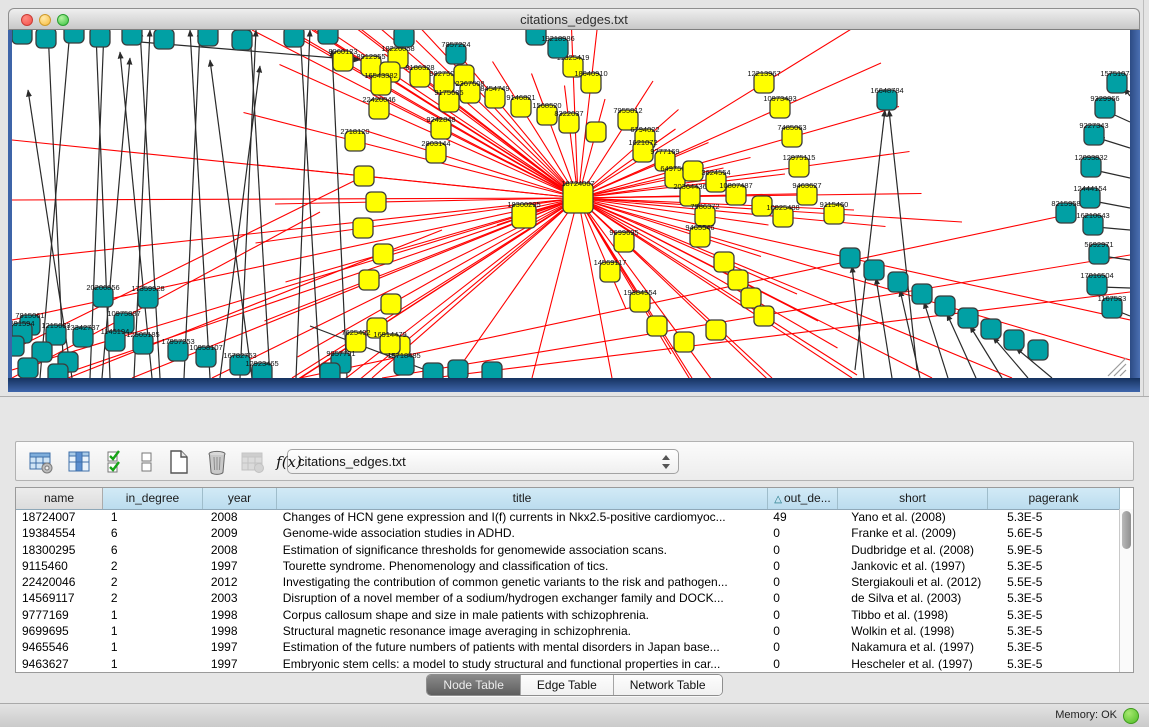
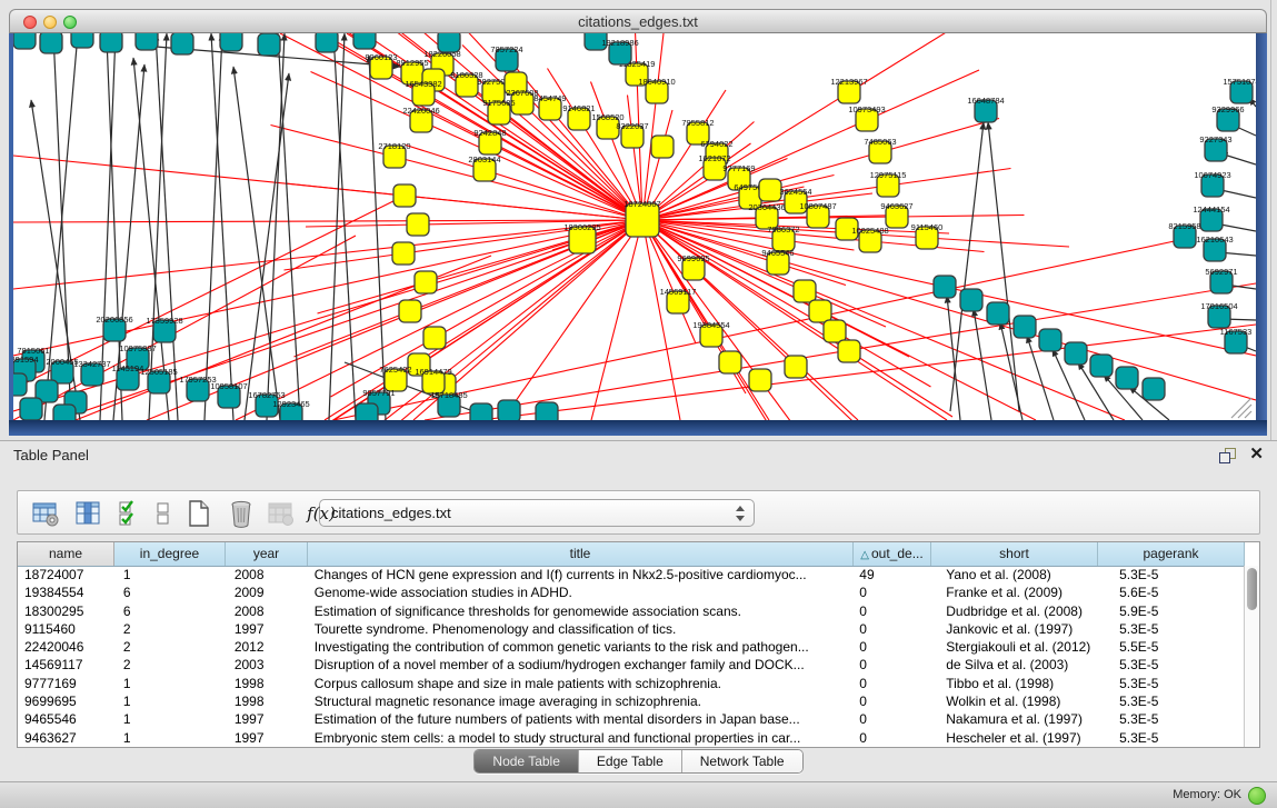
  citations_edges.txt
  18724007
  18300295
  8960123
  8912955
  18226058
  8186328
  16543382
  982750
  2367608
  9175685
  8454749
  9146821
  1568520
  8322037
  325419
  18640910
  22420046
  9242848
  2718120
  2803144
  7625402
  16914479
  7955812
  6794022
  1621072
  9777169
  64975
  3624554
  20364436
  7986372
  10807487
  10025488
  12213967
  10973493
  7485063
  12975115
  9463627
  9115460
  9699695
  14569117
  19384554
  9465546
  7857224
  19218986
  16648784
  1575107
  9329966
  9227343
- 12093832
+ 10674923
  12444154
  8215958
  16210643
  5692971
  17016504
  1167533
  20206856
  17359928
  10975887
  7815061
  391594
- 1215683
+ 2000455
  13342737
  1145194
  12505185
  17957253
  10958107
  16782753
  12923465
  9857791
  15718485
+ Table Panel
+ ✕
  citations_edges.txt
  f(x)
  name
  in_degree
  year
  title
  △ out_de...
  short
  pagerank
  18724007
  1
  2008
  Changes of HCN gene expression and I(f) currents in Nkx2.5-positive cardiomyoc...
  49
  Yano et al. (2008)
  5.3E-5
  19384554
  6
  2009
  Genome-wide association studies in ADHD.
  0
  Franke et al. (2009)
  5.6E-5
  18300295
  6
  2008
  Estimation of significance thresholds for genomewide association scans.
  0
  Dudbridge et al. (2008)
  5.9E-5
  9115460
  2
  1997
  Tourette syndrome. Phenomenology and classification of tics.
  0
  Jankovic et al. (1997)
  5.3E-5
  22420046
  2
  2012
  Investigating the contribution of common genetic variants to the risk and pathogen...
  0
  Stergiakouli et al. (2012)
  5.5E-5
  14569117
  2
  2003
  Disruption of a novel member of a sodium/hydrogen exchanger family and DOCK...
  0
  de Silva et al. (2003)
  5.3E-5
  9777169
  1
  1998
  Corpus callosum shape and size in male patients with schizophrenia.
  0
  Tibbo et al. (1998)
  5.3E-5
  9699695
  1
  1998
  Structural magnetic resonance image averaging in schizophrenia.
  0
  Wolkin et al. (1998)
  5.3E-5
  9465546
  1
  1997
  Estimation of the future numbers of patients with mental disorders in Japan base...
  0
  Nakamura et al. (1997)
  5.3E-5
  9463627
  1
  1997
  Embryonic stem cells: a model to study structural and functional properties in car...
  0
  Hescheler et al. (1997)
  5.3E-5
  Node Table
  Edge Table
  Network Table
  Memory: OK
